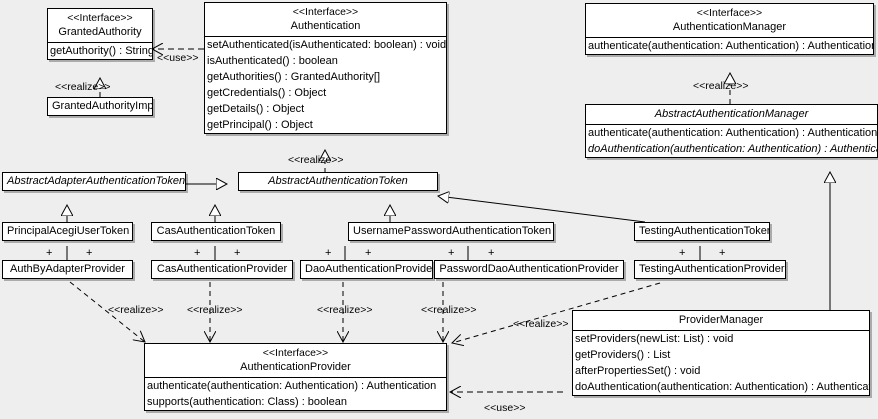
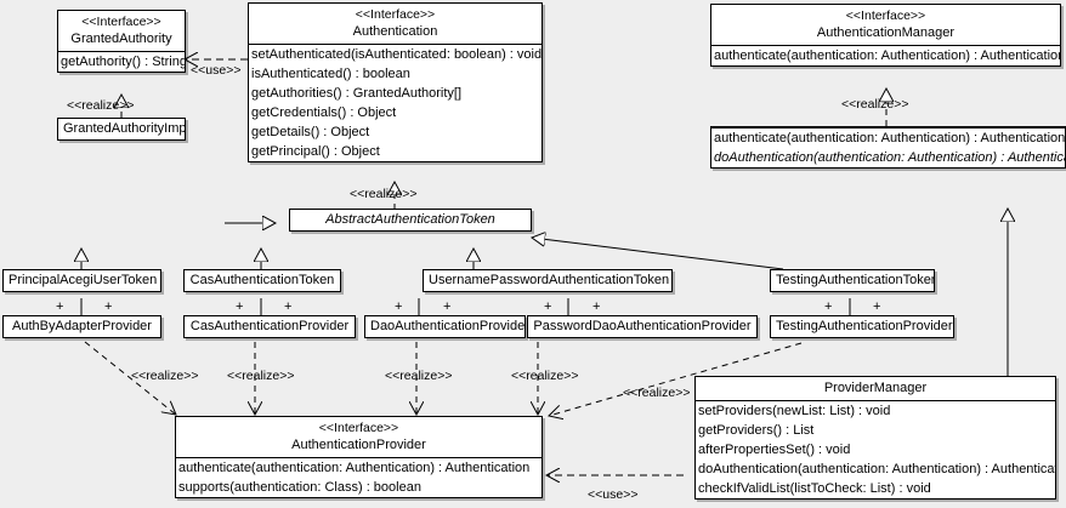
  <<use>>
  <<realize>>
  <<realize>>
  <<realize>>
  <<realize>>
  <<realize>>
  <<realize>>
  <<realize>>
  <<realize>>
  <<use>>
  +
  +
  +
  +
  +
  +
  +
  +
  +
  +
  <<Interface>>
  GrantedAuthority
  getAuthority() : String
  GrantedAuthorityImp
  <<Interface>>
  Authentication
  setAuthenticated(isAuthenticated: boolean) : void
  isAuthenticated() : boolean
  getAuthorities() : GrantedAuthority[]
  getCredentials() : Object
  getDetails() : Object
  getPrincipal() : Object
  <<Interface>>
  AuthenticationManager
  authenticate(authentication: Authentication) : Authenticatio
- AbstractAuthenticationManager
  authenticate(authentication: Authentication) : Authentication
  doAuthentication(authentication: Authentication) : Authentic
- AbstractAdapterAuthenticationToken
  AbstractAuthenticationToken
  PrincipalAcegiUserToken
  CasAuthenticationToken
  UsernamePasswordAuthenticationToken
  TestingAuthenticationToke
  AuthByAdapterProvider
  CasAuthenticationProvider
  DaoAuthenticationProvide
  PasswordDaoAuthenticationProvider
  TestingAuthenticationProvider
  <<Interface>>
  AuthenticationProvider
  authenticate(authentication: Authentication) : Authentication
  supports(authentication: Class) : boolean
  ProviderManager
  setProviders(newList: List) : void
  getProviders() : List
  afterPropertiesSet() : void
  doAuthentication(authentication: Authentication) : Authentica
+ checkIfValidList(listToCheck: List) : void
